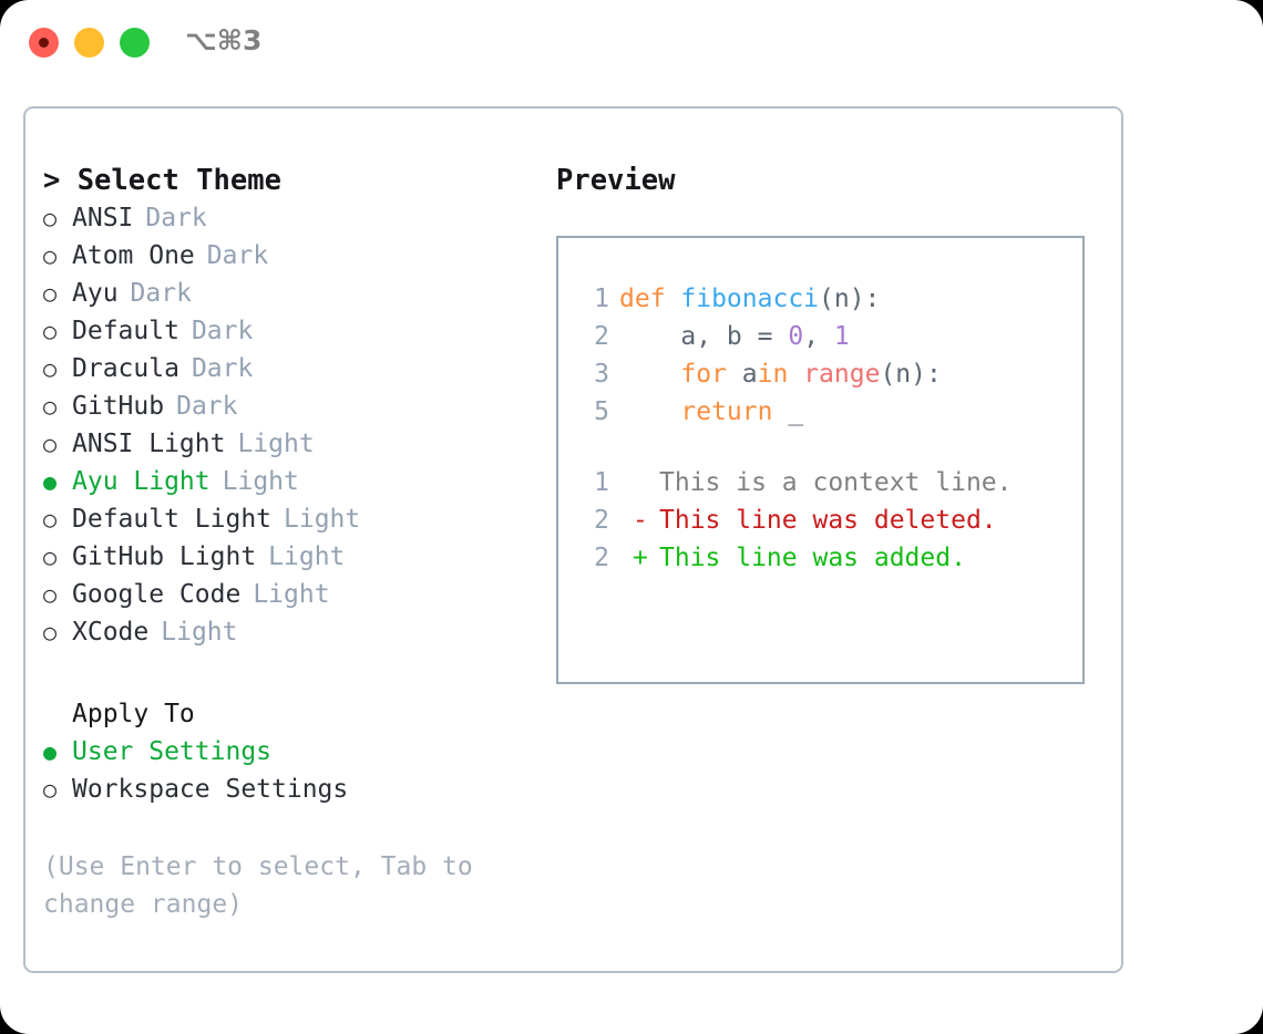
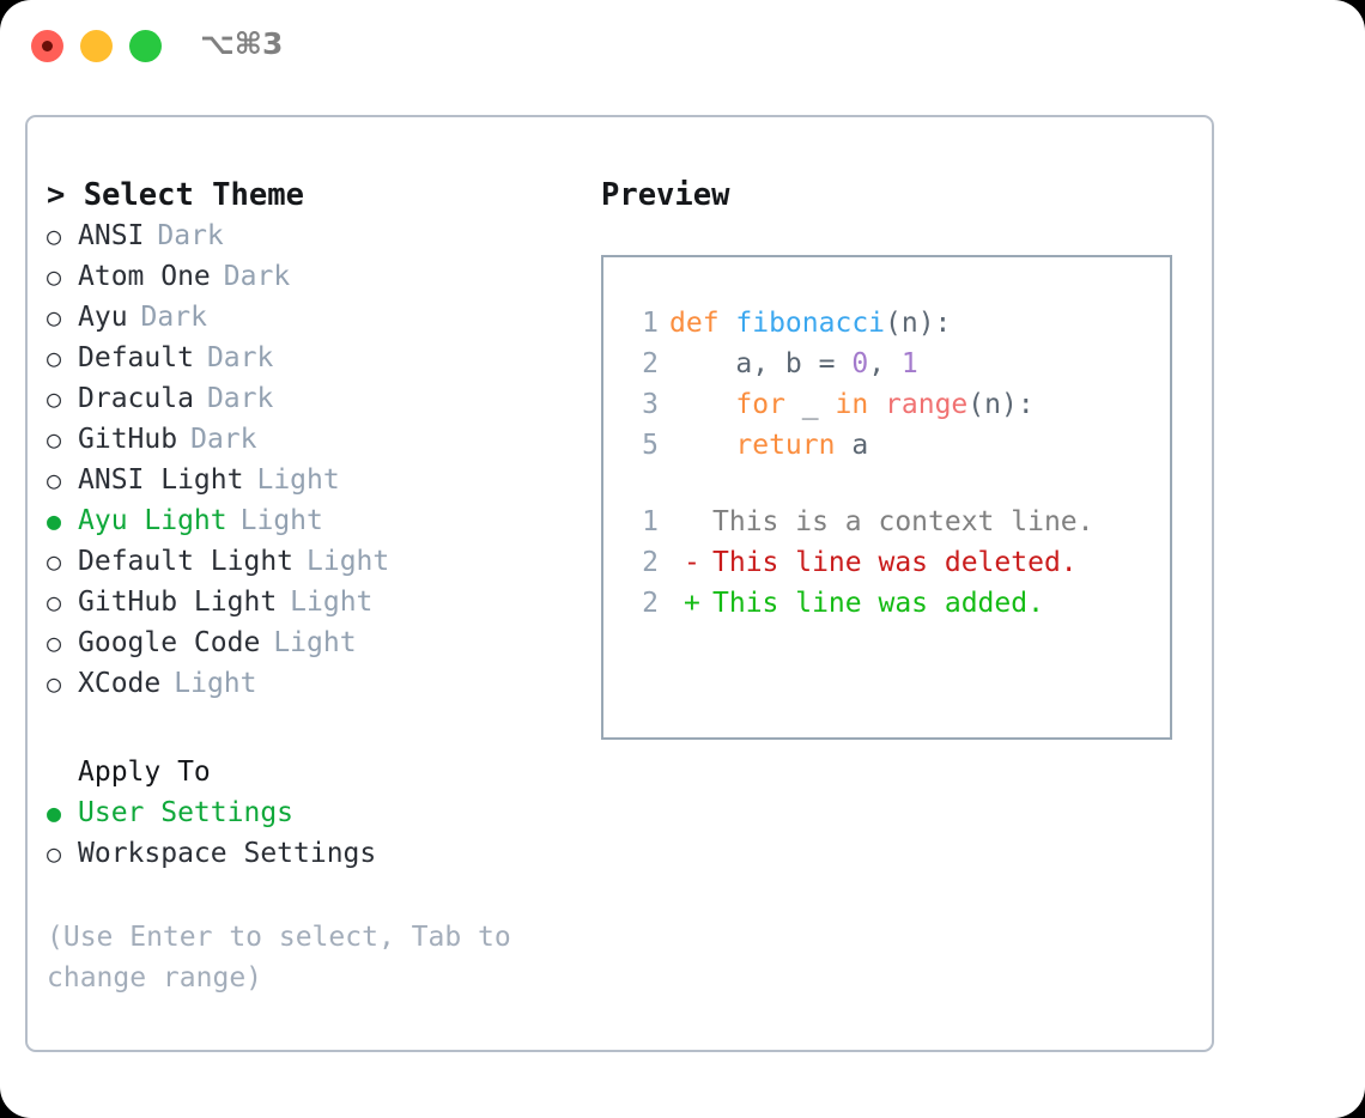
  ⌥⌘3
  > Select Theme
  ○
  ANSI
  Dark
  ○
  Atom One
  Dark
  ○
  Ayu
  Dark
  ○
  Default
  Dark
  ○
  Dracula
  Dark
  ○
  GitHub
  Dark
  ○
  ANSI Light
  Light
  ●
  Ayu Light
  Light
  ○
  Default Light
  Light
  ○
  GitHub Light
  Light
  ○
  Google Code
  Light
  ○
  XCode
  Light
  Apply To
  ●
  User Settings
  ○
  Workspace Settings
  (Use Enter to select, Tab to change range)
  Preview
  1
  def fibonacci(n):
  2
  a, b = 0, 1
  3
- for ain range(n):
+ for _ in range(n):
  5
- return _
+ return a
  1
  This is a context line.
  2
  -
  This line was deleted.
  2
  +
  This line was added.
